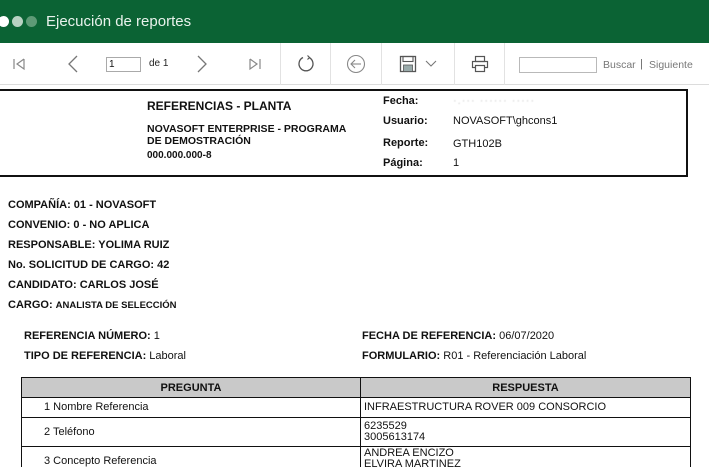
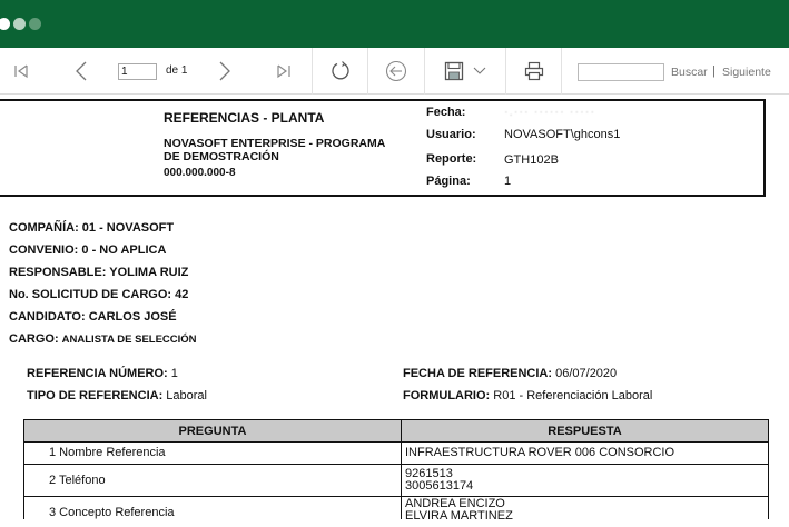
- Ejecución de reportes
  1
  de 1
  Buscar
  |
  Siguiente
  REFERENCIAS - PLANTA
  NOVASOFT ENTERPRISE - PROGRAMA DE DEMOSTRACIÓN
  000.000.000-8
  Fecha:
  Usuario:
  NOVASOFT\ghcons1
  Reporte:
  GTH102B
  Página:
  1
  COMPAÑÍA: 01 - NOVASOFT
  CONVENIO: 0 - NO APLICA
  RESPONSABLE: YOLIMA RUIZ
  No. SOLICITUD DE CARGO: 42
  CANDIDATO: CARLOS JOSÉ
  CARGO: ANALISTA DE SELECCIÓN
  REFERENCIA NÚMERO: 1
  TIPO DE REFERENCIA: Laboral
  FECHA DE REFERENCIA: 06/07/2020
  FORMULARIO: R01 - Referenciación Laboral
  PREGUNTA	RESPUESTA
- 1 Nombre Referencia	INFRAESTRUCTURA ROVER 009 CONSORCIO
+ 1 Nombre Referencia	INFRAESTRUCTURA ROVER 006 CONSORCIO
- 2 Teléfono	62355293005613174
+ 2 Teléfono	92615133005613174
  3 Concepto Referencia	ANDREA ENCIZOELVIRA MARTINEZ
